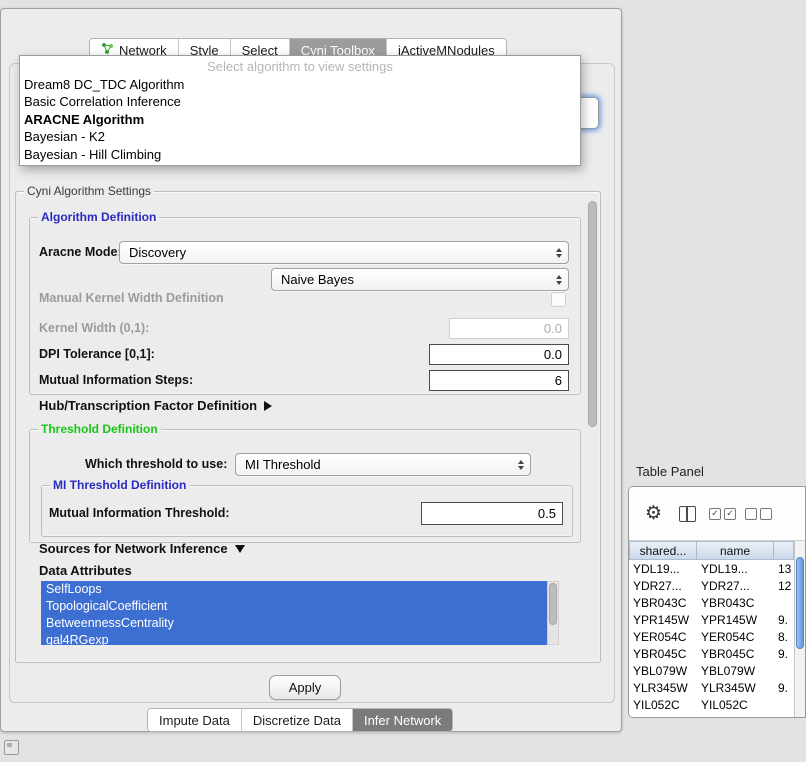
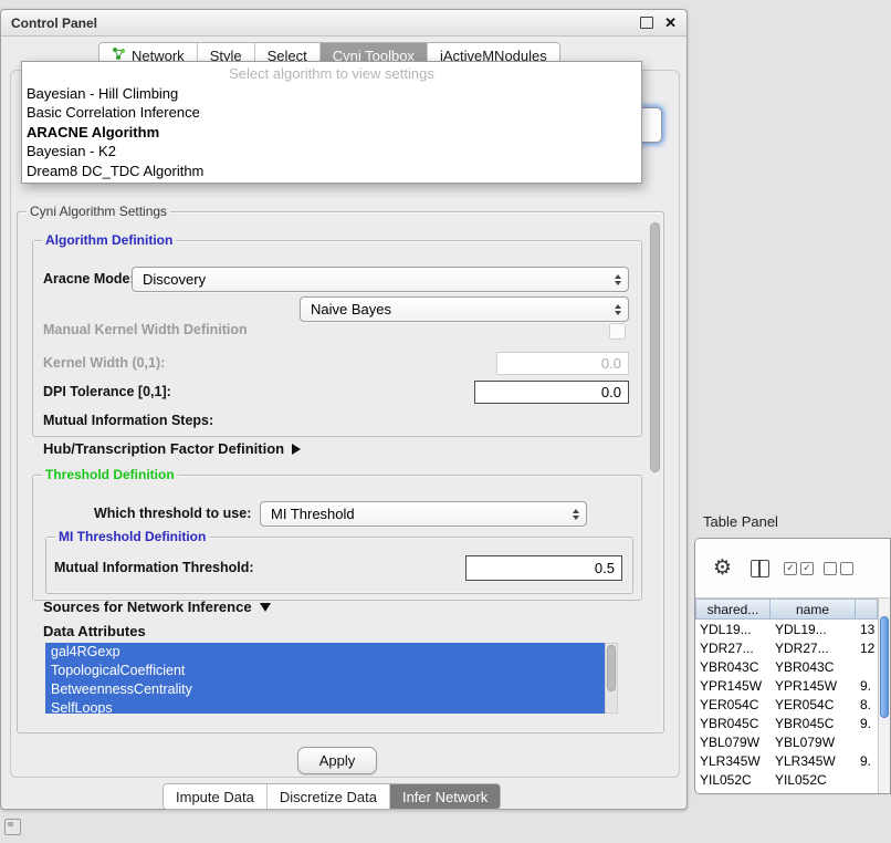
+ Control Panel
+ ✕
  Network
  Style
  Select
  Cyni Toolbox
  jActiveMNodules
  Select algorithm to view settings
- Dream8 DC_TDC Algorithm
+ Bayesian - Hill Climbing
  Basic Correlation Inference
  ARACNE Algorithm
  Bayesian - K2
- Bayesian - Hill Climbing
+ Dream8 DC_TDC Algorithm
  Cyni Algorithm Settings
  Algorithm Definition
  Aracne Mode
  Discovery
  Naive Bayes
  Manual Kernel Width Definition
  Kernel Width (0,1):
  0.0
  DPI Tolerance [0,1]:
  0.0
  Mutual Information Steps:
- 6
  Hub/Transcription Factor Definition
  Threshold Definition
  Which threshold to use:
  MI Threshold
  MI Threshold Definition
  Mutual Information Threshold:
  0.5
  Sources for Network Inference
  Data Attributes
- SelfLoops
+ gal4RGexp
  TopologicalCoefficient
  BetweennessCentrality
- gal4RGexp
+ SelfLoops
  Apply
  Impute Data
  Discretize Data
  Infer Network
  Table Panel
  ⚙
  ✓
  ✓
  shared...
  name
  YDL19...
  YDL19...
  13
  YDR27...
  YDR27...
  12
  YBR043C
  YBR043C
  YPR145W
  YPR145W
  9.
  YER054C
  YER054C
  8.
  YBR045C
  YBR045C
  9.
  YBL079W
  YBL079W
  YLR345W
  YLR345W
  9.
  YIL052C
  YIL052C
